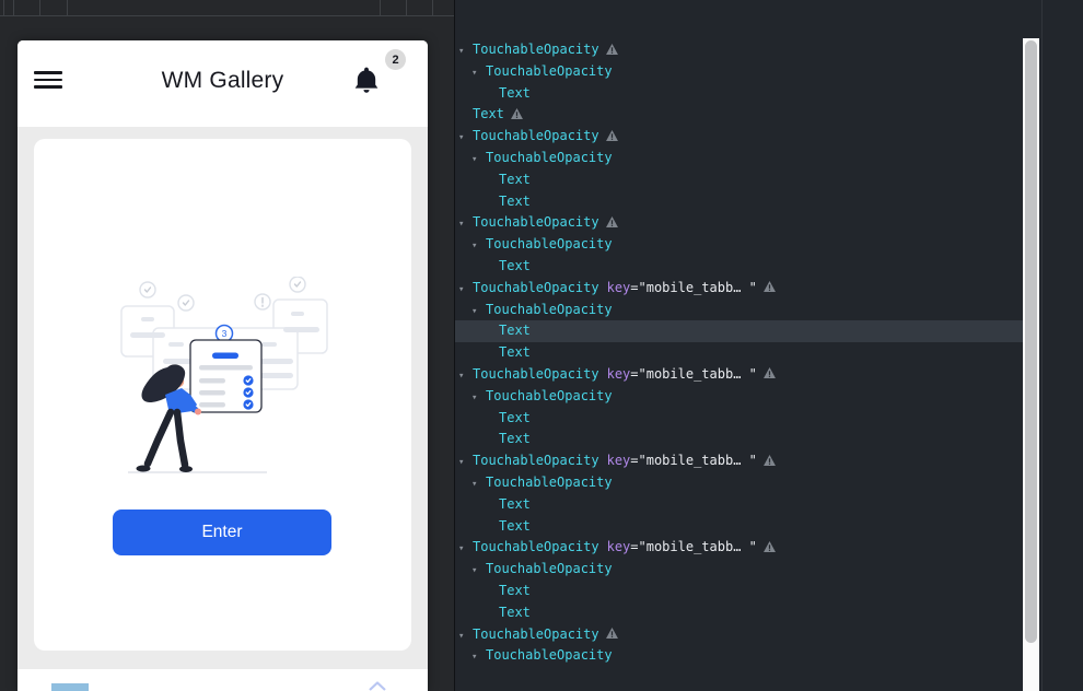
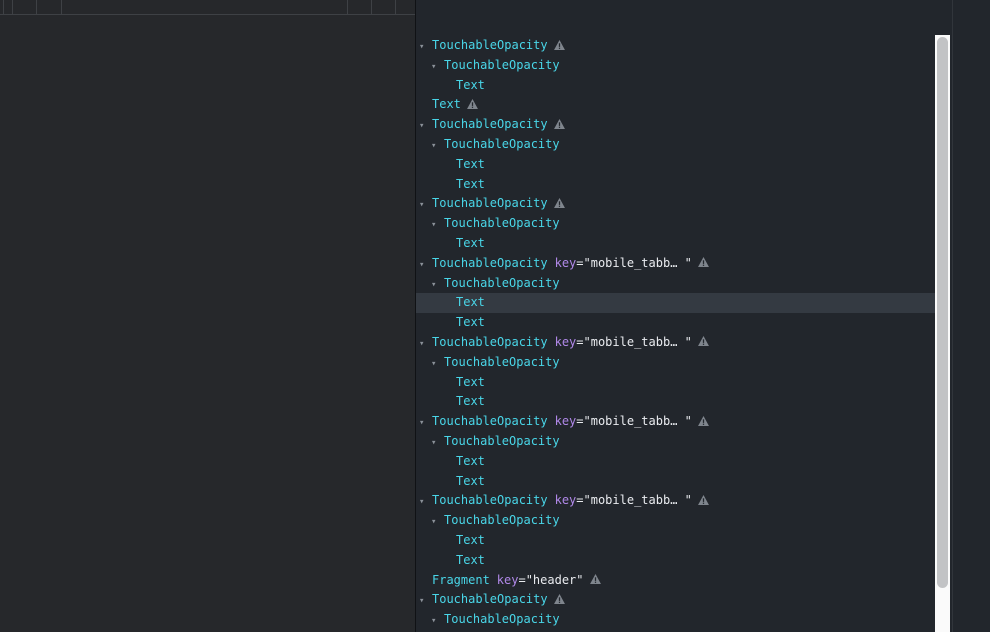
- WM Gallery
- 2
- 3
- Enter
  ▾ TouchableOpacity
  ▾ TouchableOpacity
  Text
  Text
  ▾ TouchableOpacity
  ▾ TouchableOpacity
  Text
  Text
  ▾ TouchableOpacity
  ▾ TouchableOpacity
  Text
  ▾ TouchableOpacity key="mobile_tabb… "
  ▾ TouchableOpacity
  Text
  Text
  ▾ TouchableOpacity key="mobile_tabb… "
  ▾ TouchableOpacity
  Text
  Text
  ▾ TouchableOpacity key="mobile_tabb… "
  ▾ TouchableOpacity
  Text
  Text
  ▾ TouchableOpacity key="mobile_tabb… "
  ▾ TouchableOpacity
  Text
  Text
+ Fragment key="header"
  ▾ TouchableOpacity
  ▾ TouchableOpacity
